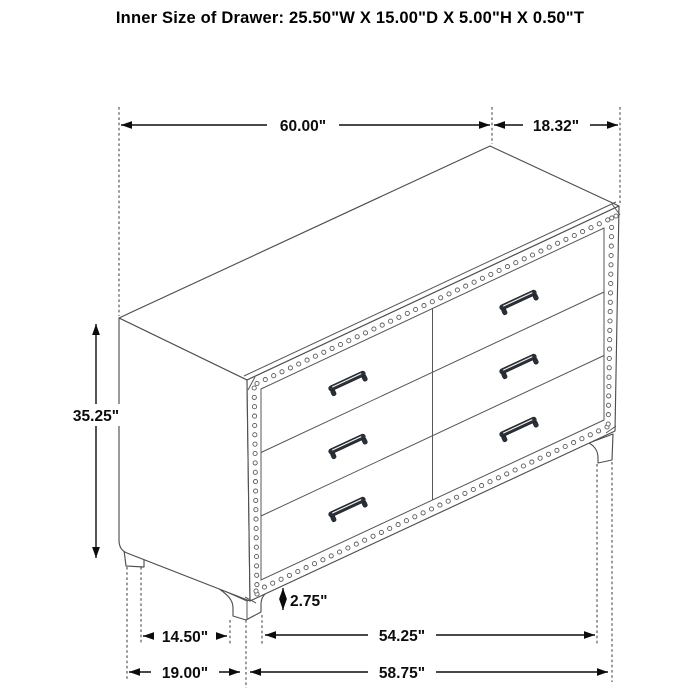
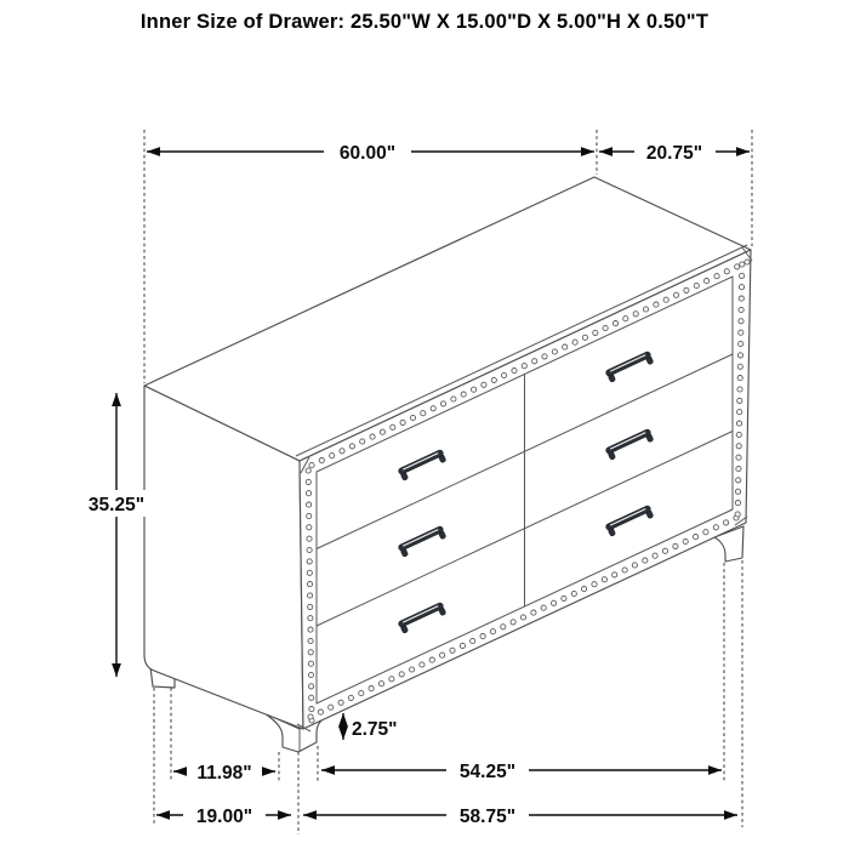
  Inner Size of Drawer: 25.50"W X 15.00"D X 5.00"H X 0.50"T
  60.00"
- 18.32"
+ 20.75"
  35.25"
  2.75"
- 14.50"
+ 11.98"
  54.25"
  19.00"
  58.75"
